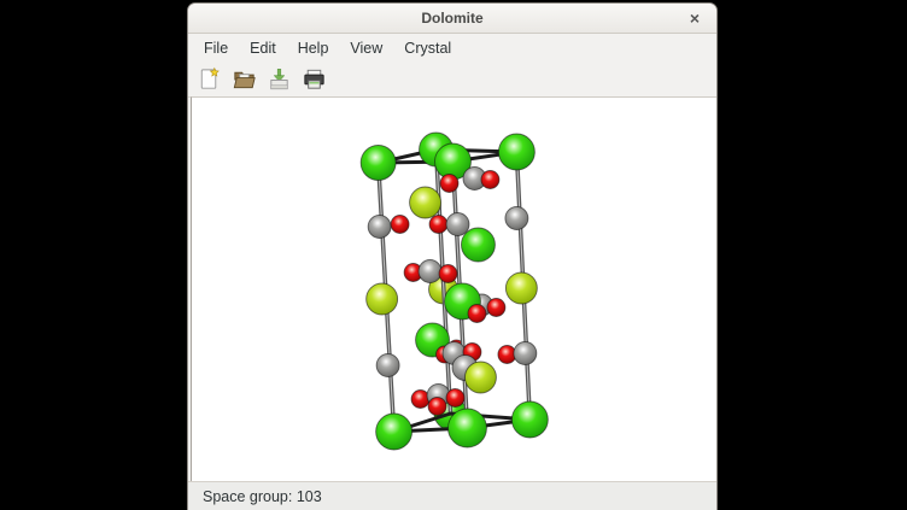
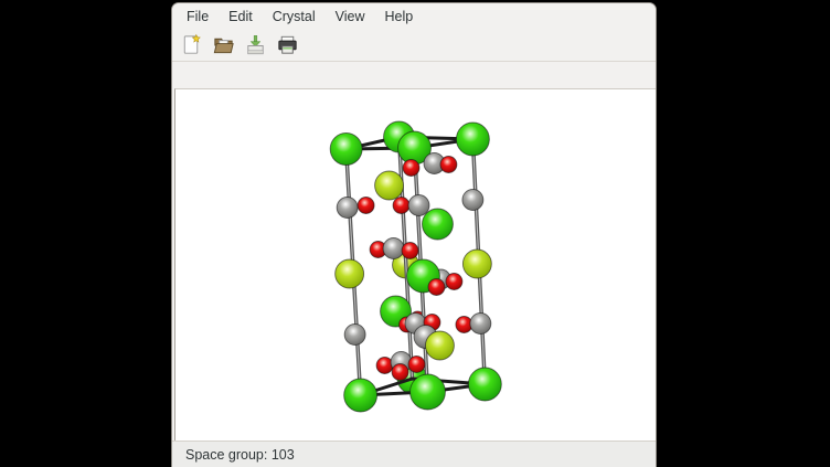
- Dolomite
- ×
  File
  Edit
- Help
+ Crystal
  View
- Crystal
+ Help
  Space group: 103
